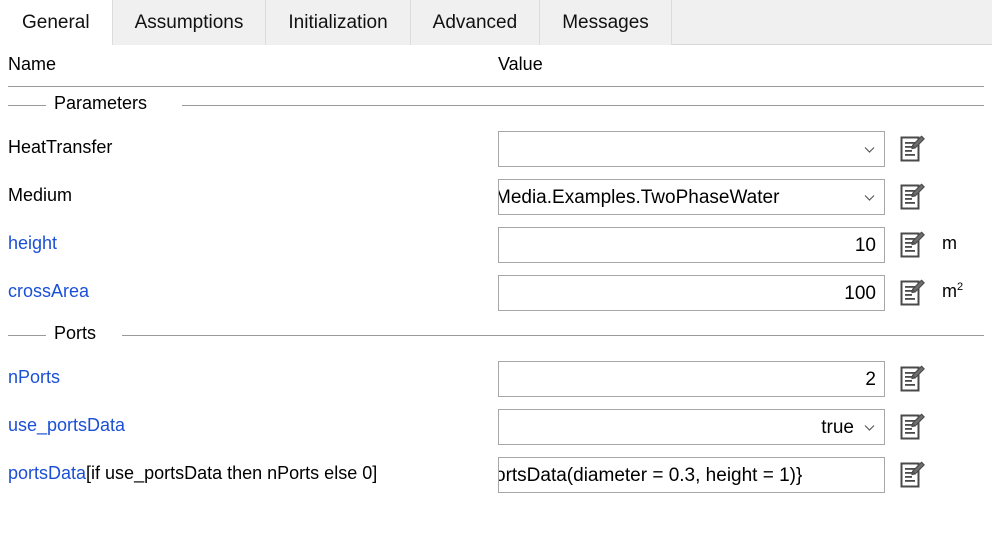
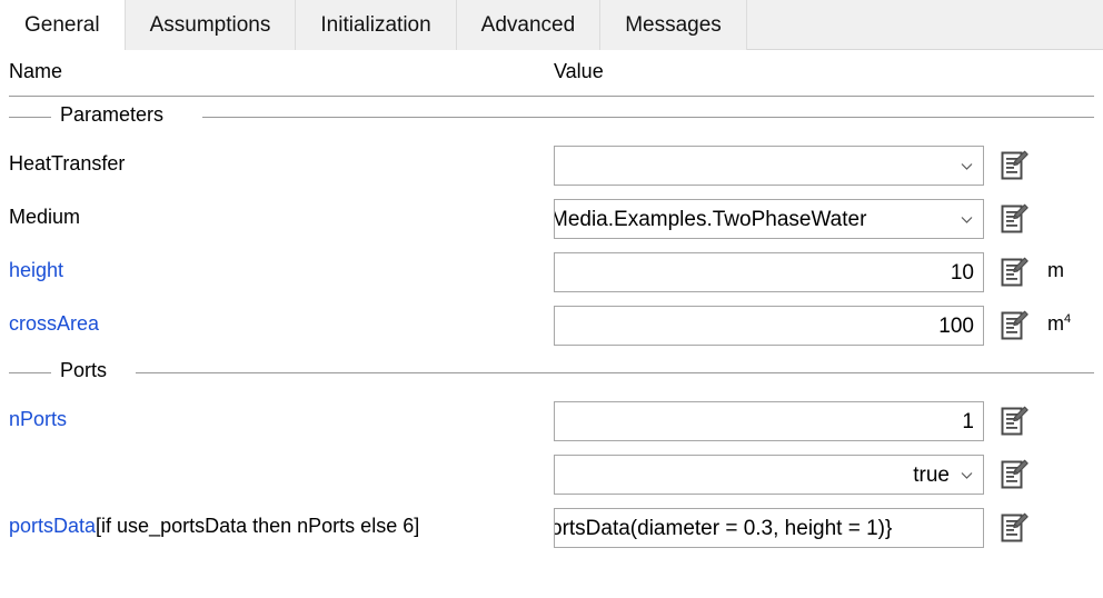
  General
  Assumptions
  Initialization
  Advanced
  Messages
  Name
  Value
  Parameters
  HeatTransfer
  Medium
  Media.Examples.TwoPhaseWater
  height
  10
  m
  crossArea
  100
- m2
+ m4
  Ports
  nPorts
- 2
+ 1
- use_portsData
  true
- portsData[if use_portsData then nPorts else 0]
+ portsData[if use_portsData then nPorts else 6]
  ortsData(diameter = 0.3, height = 1)}
